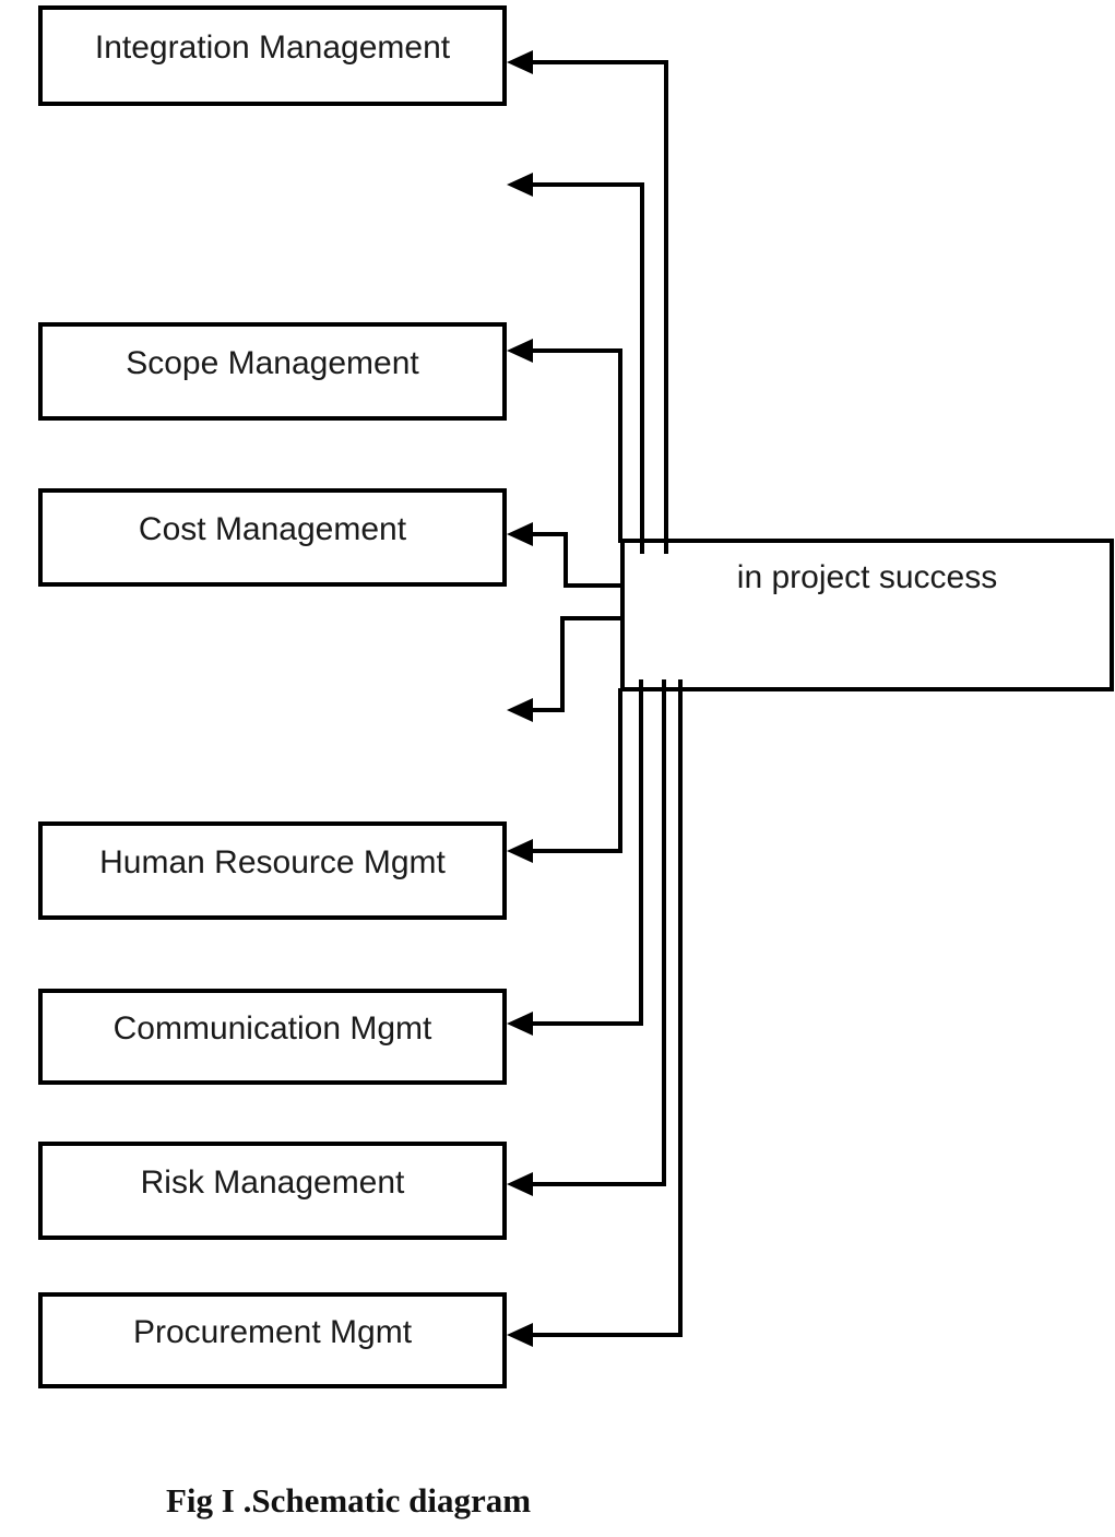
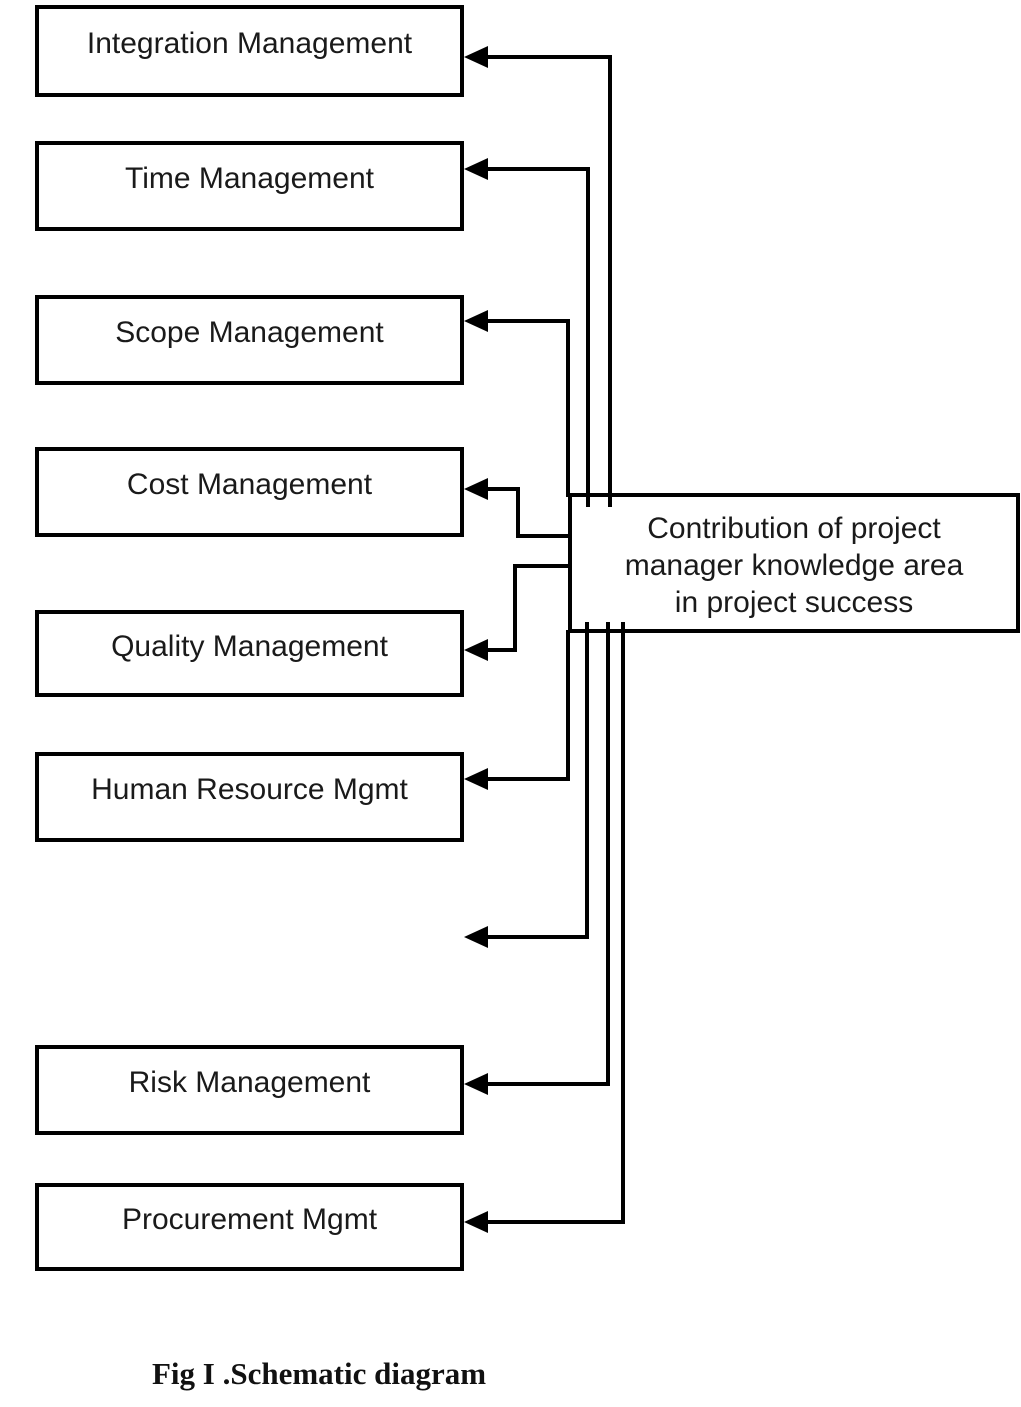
  Integration Management
+ Time Management
  Scope Management
  Cost Management
+ Quality Management
  Human Resource Mgmt
- Communication Mgmt
  Risk Management
  Procurement Mgmt
+ Contribution of project
+ manager knowledge area
  in project success
  Fig I .Schematic diagram
